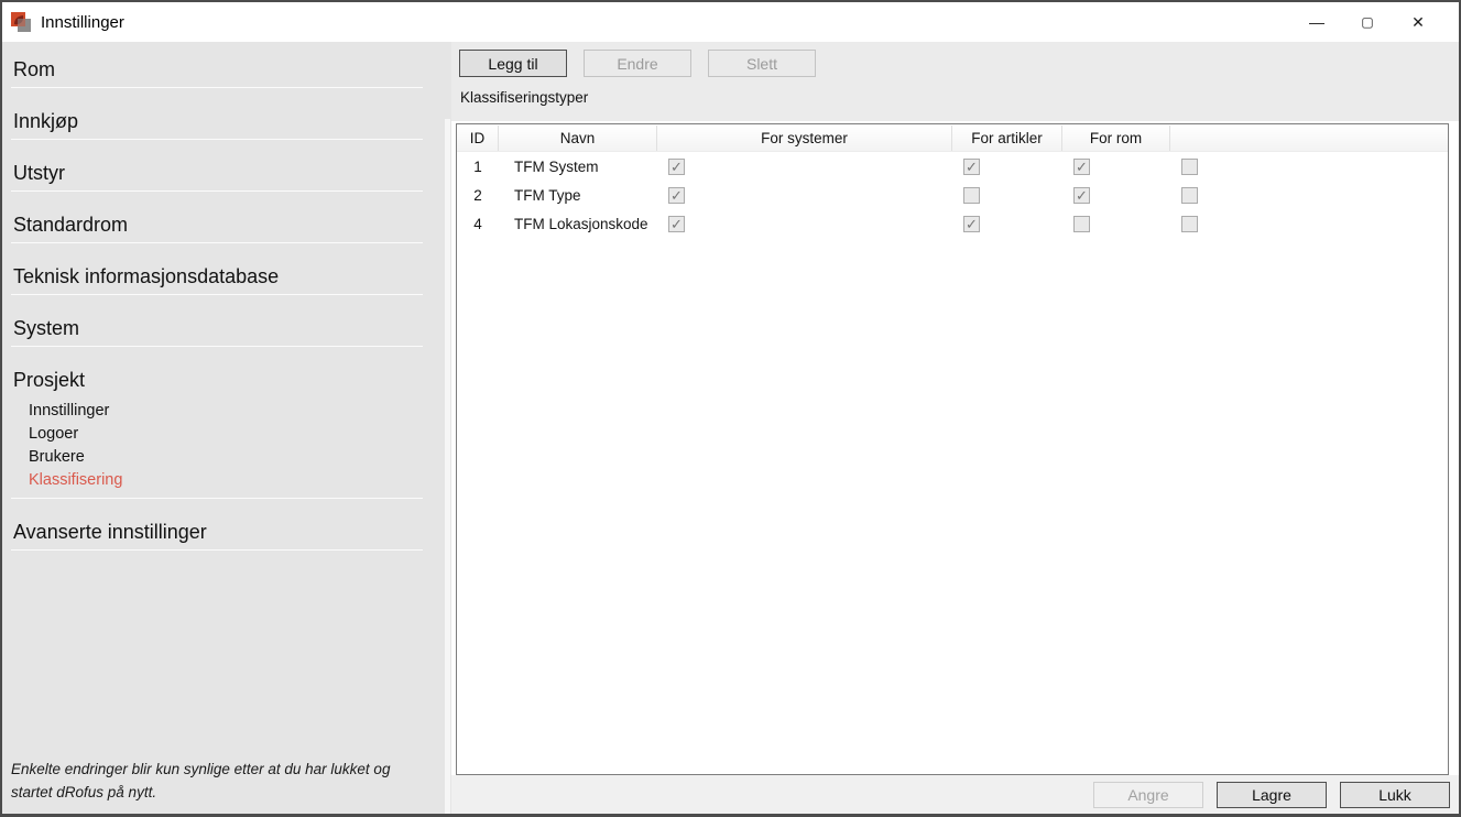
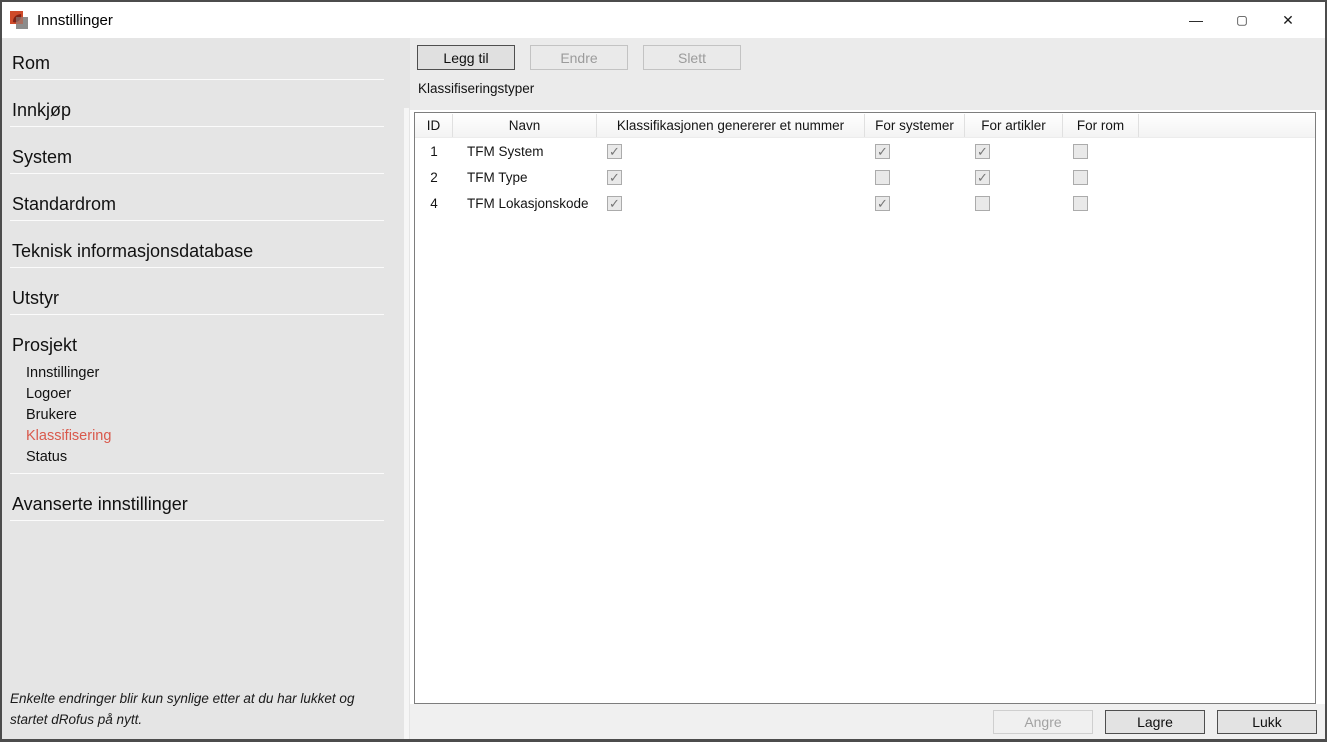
  Innstillinger
  —
  ▢
  ✕
  Rom
  Innkjøp
- Utstyr
+ System
  Standardrom
  Teknisk informasjonsdatabase
- System
+ Utstyr
  Prosjekt
  Innstillinger
  Logoer
  Brukere
  Klassifisering
+ Status
  Avanserte innstillinger
  Enkelte endringer blir kun synlige etter at du har lukket og startet dRofus på nytt.
  Legg til
  Endre
  Slett
  Klassifiseringstyper
  ID
  Navn
+ Klassifikasjonen genererer et nummer
  For systemer
  For artikler
  For rom
  1
  TFM System
  ✓
  ✓
  ✓
  2
  TFM Type
  ✓
  ✓
  4
  TFM Lokasjonskode
  ✓
  ✓
  Angre
  Lagre
  Lukk
